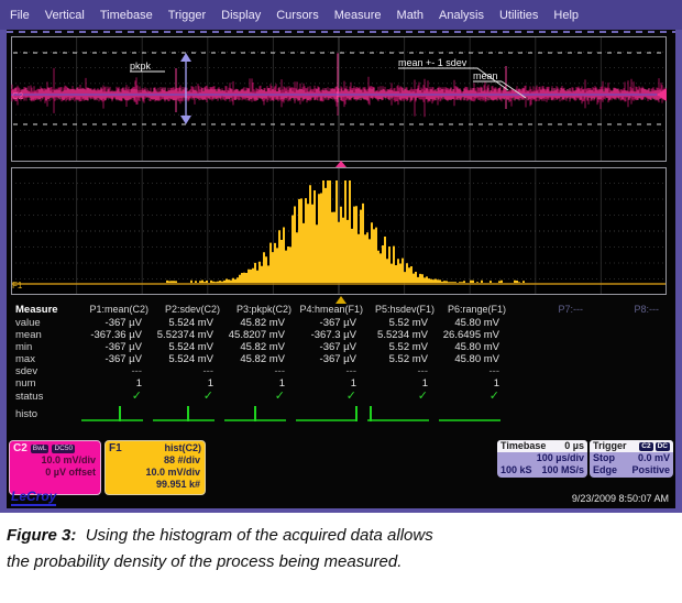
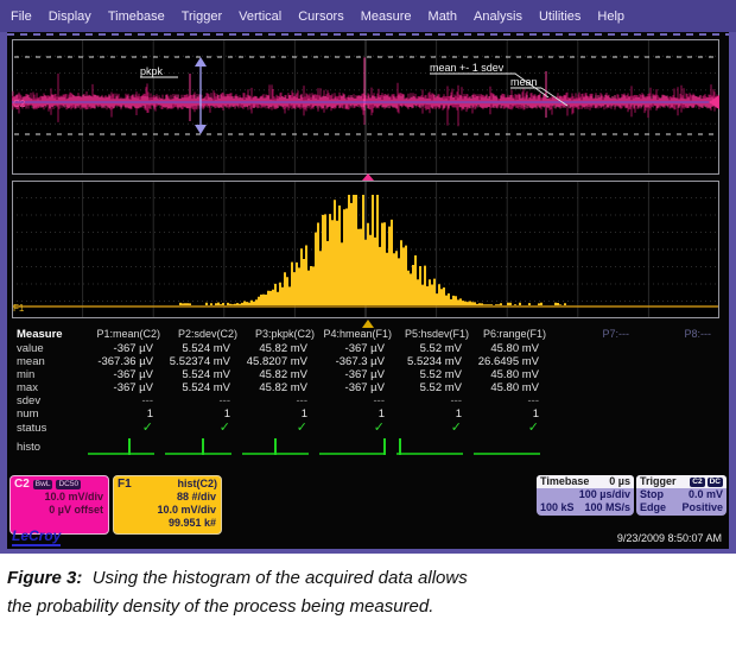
  File
- Vertical
+ Display
  Timebase
  Trigger
- Display
+ Vertical
  Cursors
  Measure
  Math
  Analysis
  Utilities
  Help
  pkpk
  mean +- 1 sdev
  mean
  C2
  F1
  Measure
  P1:mean(C2)
  P2:sdev(C2)
  P3:pkpk(C2)
  P4:hmean(F1)
  P5:hsdev(F1)
  P6:range(F1)
  P7:---
  P8:---
  value
  -367 µV
  5.524 mV
  45.82 mV
  -367 µV
  5.52 mV
  45.80 mV
  mean
  -367.36 µV
  5.52374 mV
  45.8207 mV
  -367.3 µV
  5.5234 mV
  26.6495 mV
  min
  -367 µV
  5.524 mV
  45.82 mV
  -367 µV
  5.52 mV
  45.80 mV
  max
  -367 µV
  5.524 mV
  45.82 mV
  -367 µV
  5.52 mV
  45.80 mV
  sdev
  ---
  ---
  ---
  ---
  ---
  ---
  num
  1
  1
  1
  1
  1
  1
  status
  ✓
  ✓
  ✓
  ✓
  ✓
  ✓
  histo
  C2
  10.0 mV/div
  0 µV offset
  F1
  hist(C2)
  88 #/div
  10.0 mV/div
  99.951 k#
  Timebase
  0 µs
  100 µs/div
  100 kS
  100 MS/s
  Trigger
  Stop
  0.0 mV
  Edge
  Positive
  LeCroy
  9/23/2009 8:50:07 AM
  Figure 3: Using the histogram of the acquired data allows
  the probability density of the process being measured.
